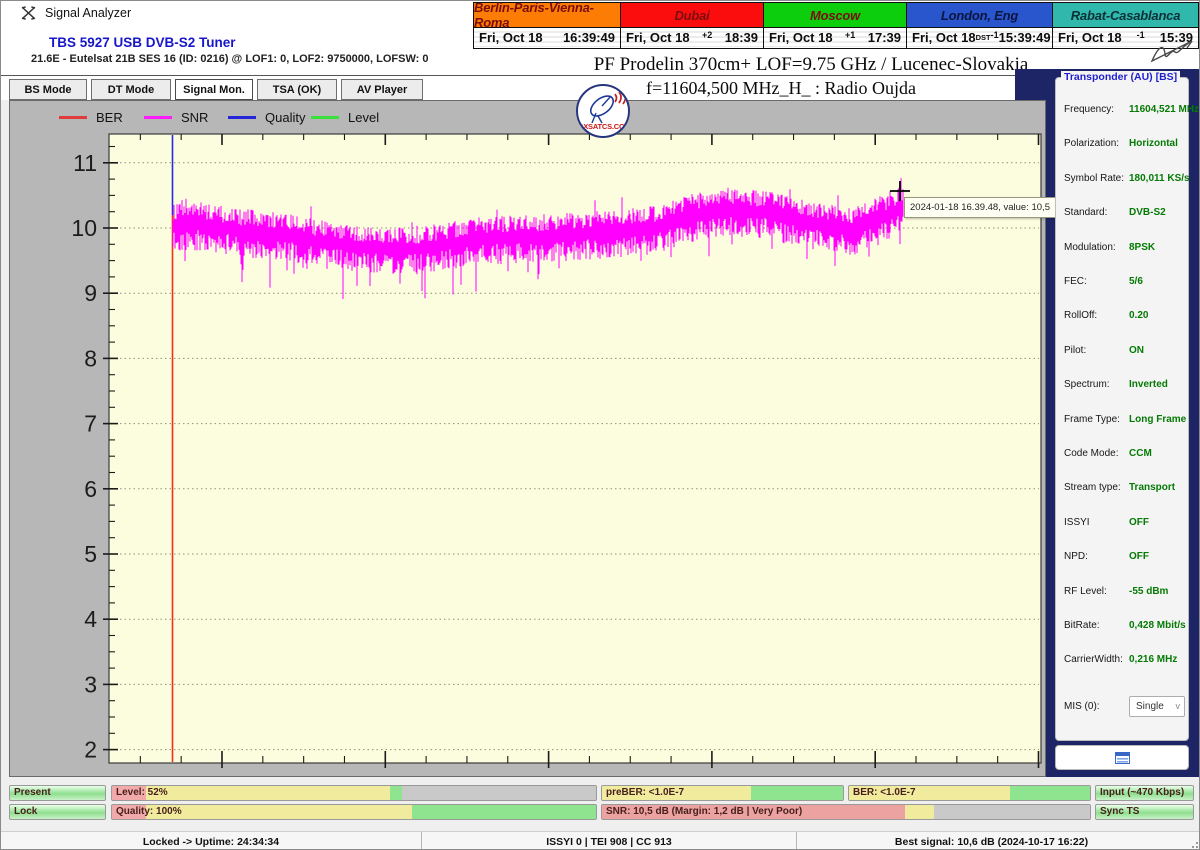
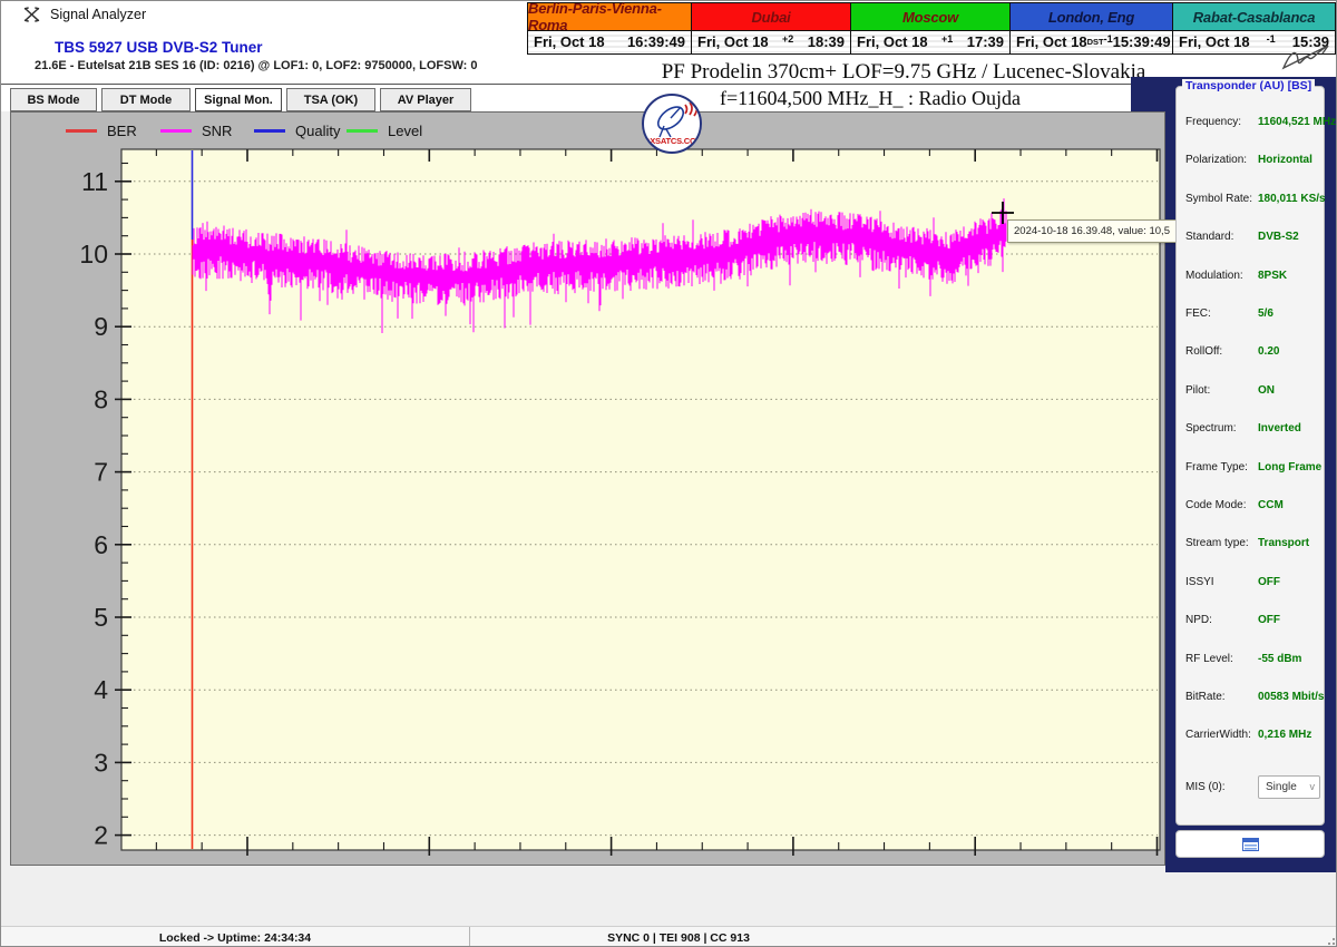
  Signal Analyzer
  Berlin-Paris-Vienna-Roma
  Fri, Oct 18
  16:39:49
  Dubai
  Fri, Oct 18
  +2
  18:39
  Moscow
  Fri, Oct 18
  +1
  17:39
  London, Eng
  Fri, Oct 18
  DST-1
  15:39:49
  Rabat-Casablanca
  Fri, Oct 18
  -1
  15:39
  TBS 5927 USB DVB-S2 Tuner
  21.6E - Eutelsat 21B SES 16 (ID: 0216) @ LOF1: 0, LOF2: 9750000, LOFSW: 0
  PF Prodelin 370cm+ LOF=9.75 GHz / Lucenec-Slovakia
  f=11604,500 MHz_H_ : Radio Oujda
  DXSATCS.COM
  BER
  SNR
  Quality
  Level
  2
  3
  4
  5
  6
  7
  8
  9
  10
  11
- 2024-01-18 16.39.48, value: 10,5
+ 2024-10-18 16.39.48, value: 10,5
  Transponder (AU) [BS]
  Frequency:
  11604,521 MHz
  Polarization:
  Horizontal
  Symbol Rate:
  180,011 KS/s
  Standard:
  DVB-S2
  Modulation:
  8PSK
  FEC:
  5/6
  RollOff:
  0.20
  Pilot:
  ON
  Spectrum:
  Inverted
  Frame Type:
  Long Frame
  Code Mode:
  CCM
  Stream type:
  Transport
  ISSYI
  OFF
  NPD:
  OFF
  RF Level:
  -55 dBm
  BitRate:
- 0,428 Mbit/s
+ 00583 Mbit/s
  CarrierWidth:
  0,216 MHz
  MIS (0):
  Single
  v
- Present
- Level: 52%
- preBER: <1.0E-7
- BER: <1.0E-7
- Input (~470 Kbps)
- Lock
- Quality: 100%
- SNR: 10,5 dB (Margin: 1,2 dB | Very Poor)
- Sync TS
  Locked -> Uptime: 24:34:34
- ISSYI 0 | TEI 908 | CC 913
+ SYNC 0 | TEI 908 | CC 913
- Best signal: 10,6 dB (2024-10-17 16:22)
  BS Mode
  DT Mode
  Signal Mon.
  TSA (OK)
  AV Player
